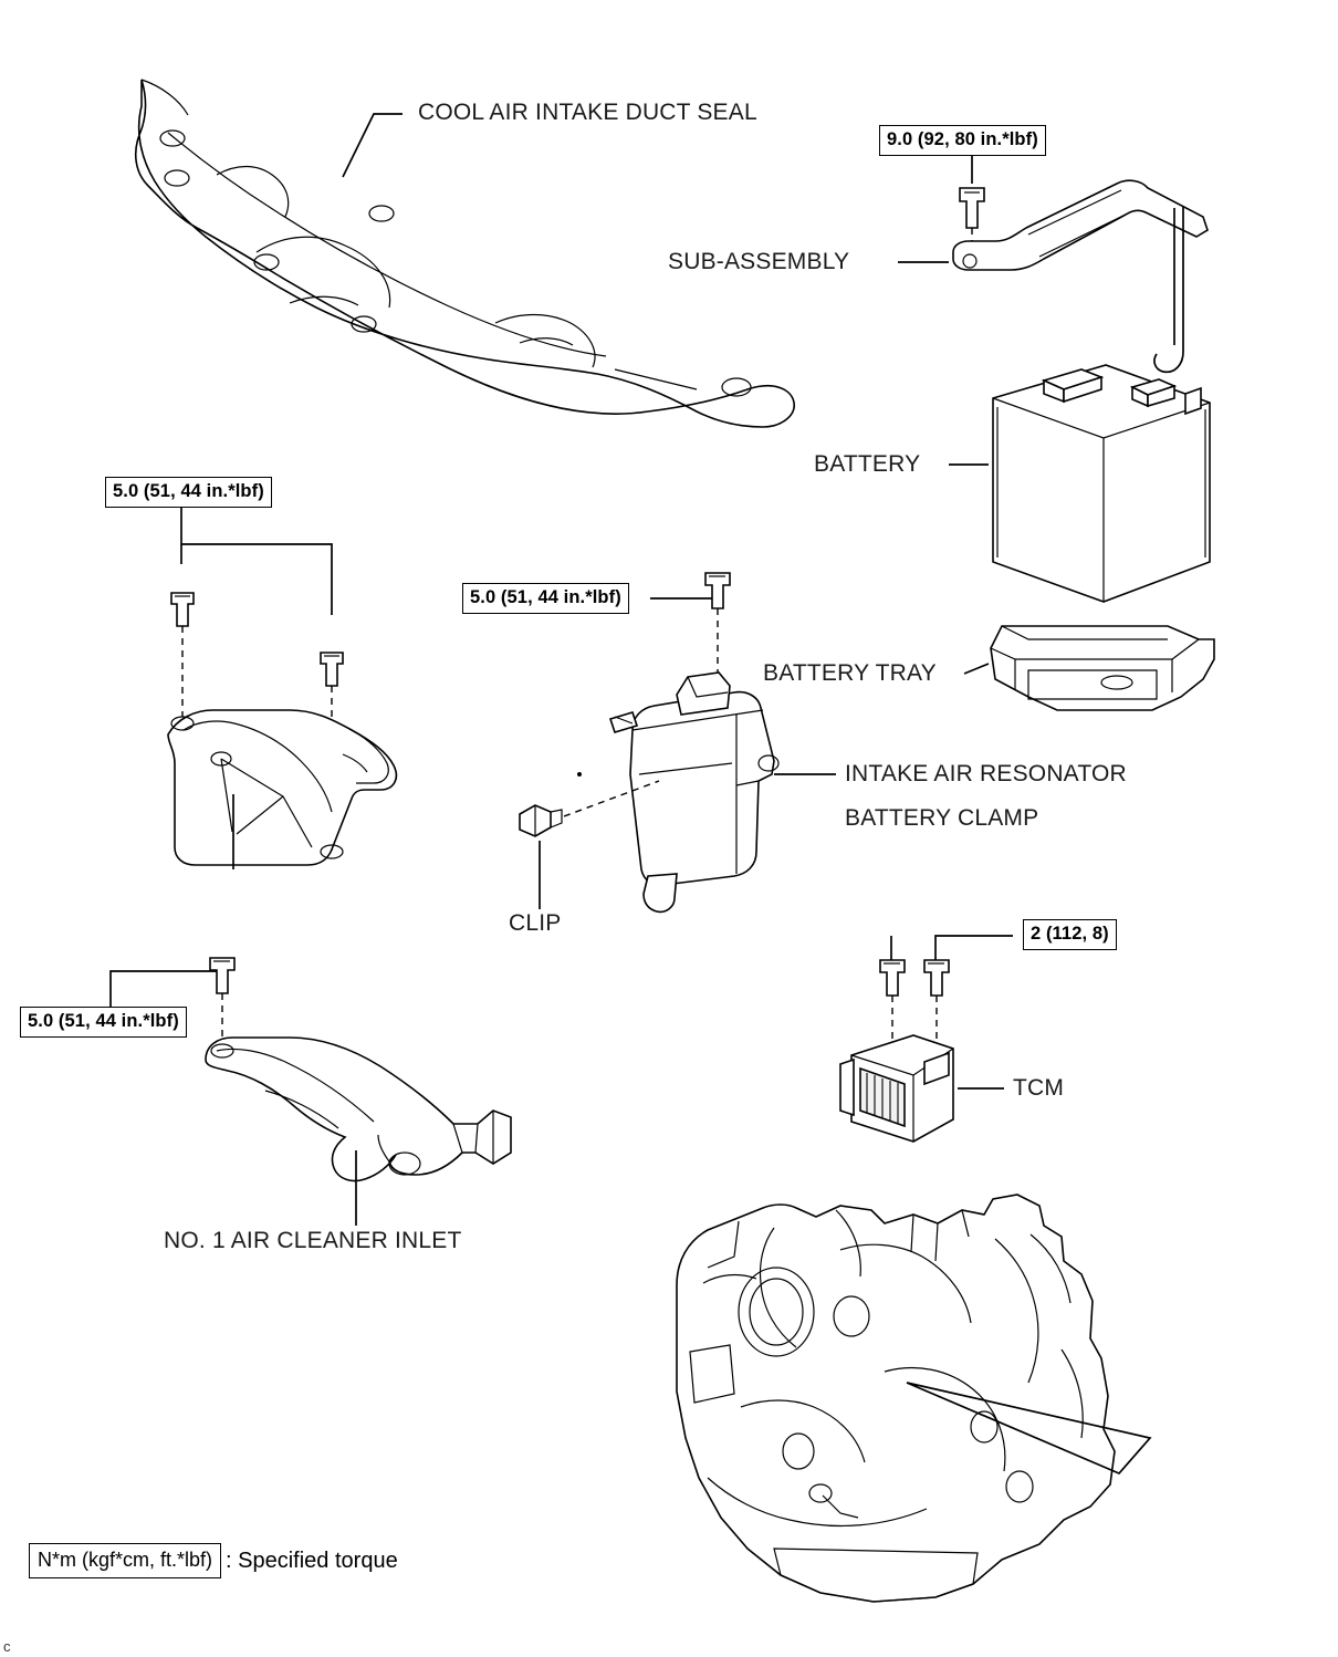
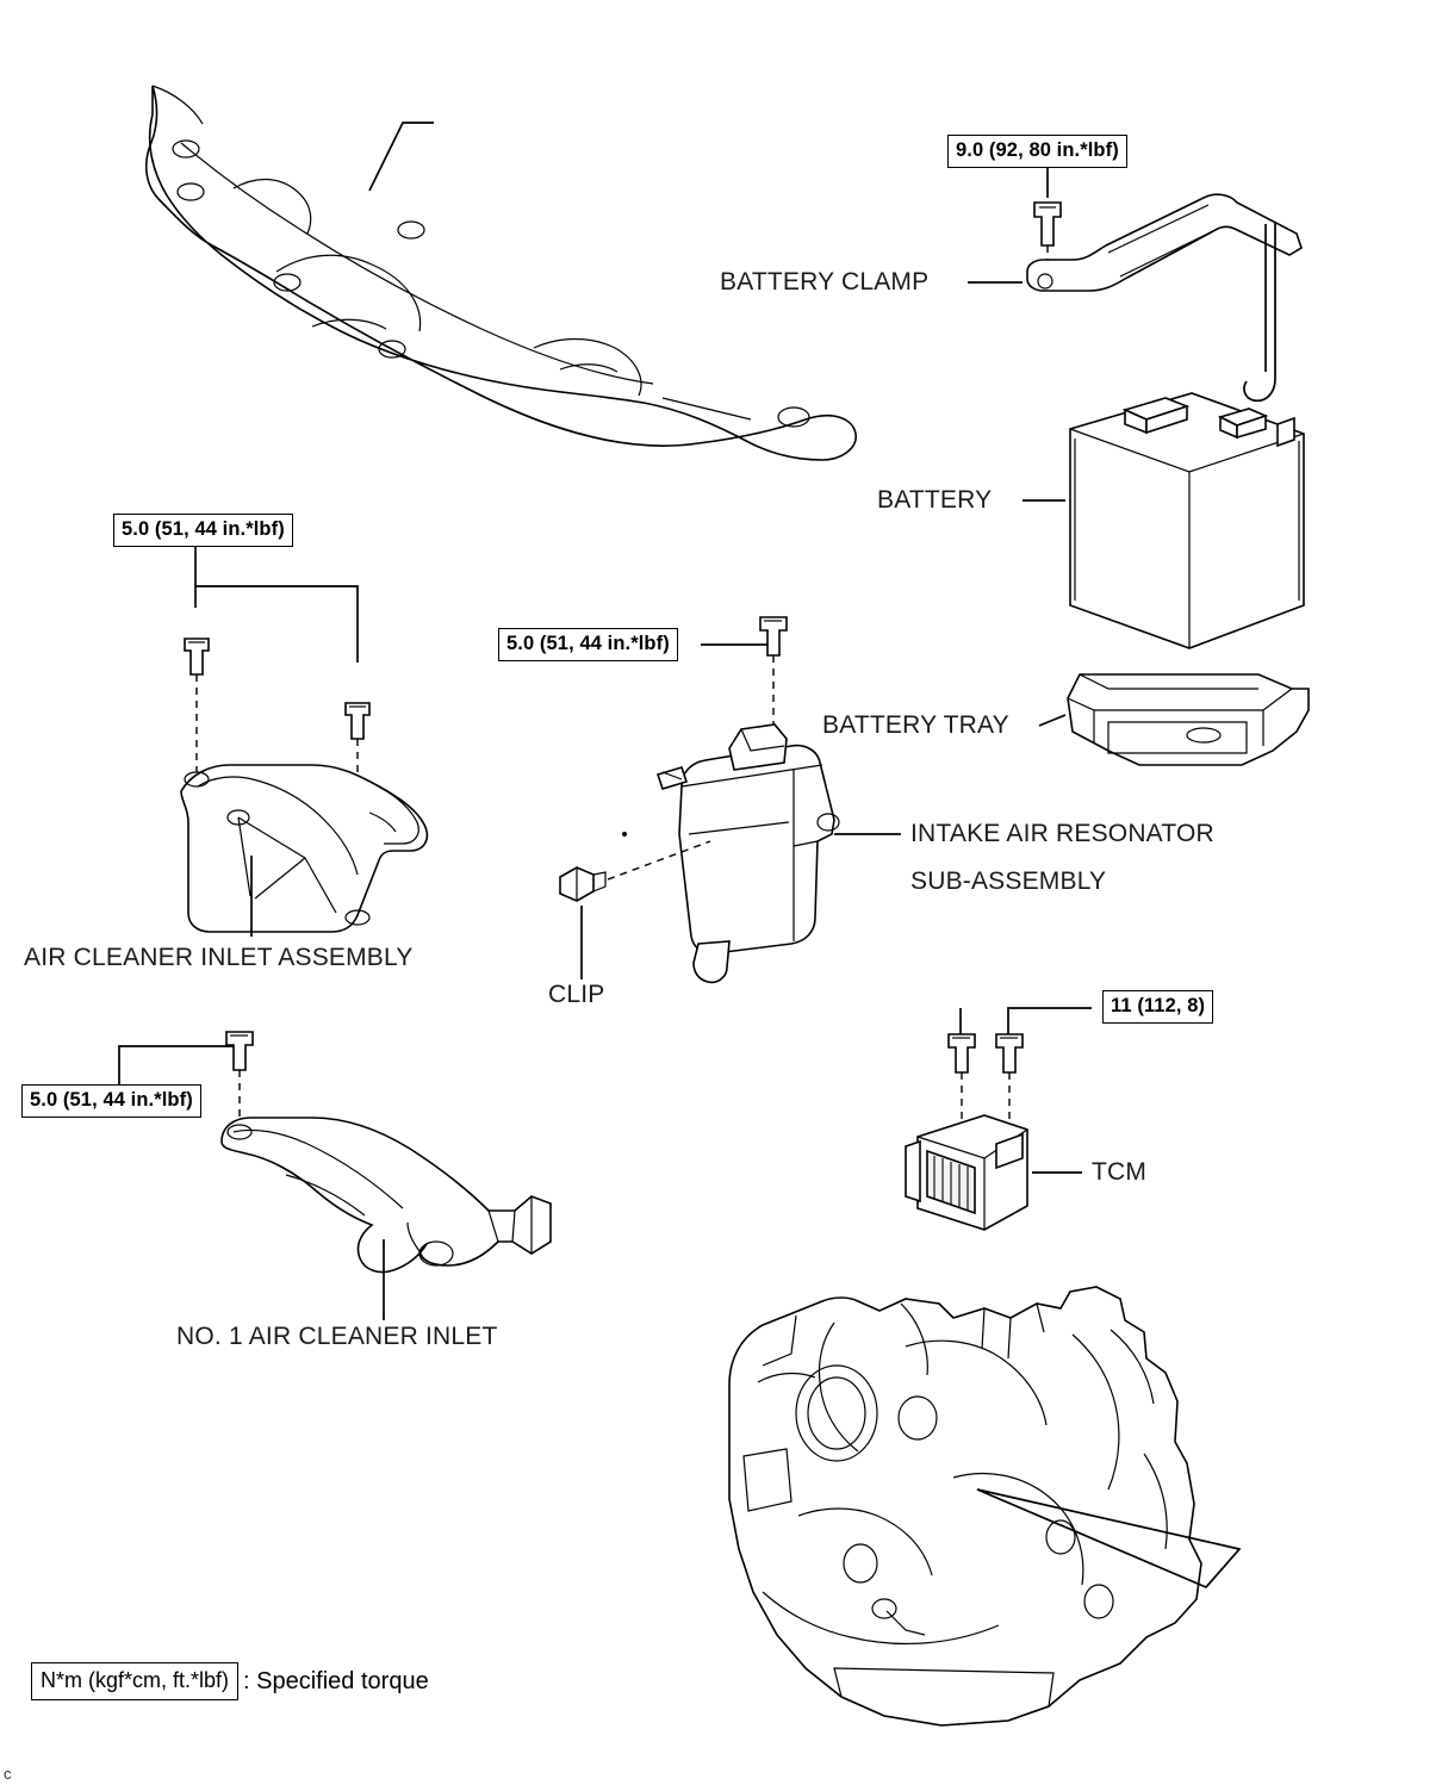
- COOL AIR INTAKE DUCT SEAL
  9.0 (92, 80 in.*lbf)
- SUB-ASSEMBLY
+ BATTERY CLAMP
  BATTERY
  BATTERY TRAY
  5.0 (51, 44 in.*lbf)
  5.0 (51, 44 in.*lbf)
  INTAKE AIR RESONATOR
- BATTERY CLAMP
+ SUB-ASSEMBLY
+ AIR CLEANER INLET ASSEMBLY
  CLIP
- 2 (112, 8)
+ 11 (112, 8)
  5.0 (51, 44 in.*lbf)
  TCM
  NO. 1 AIR CLEANER INLET
  N*m (kgf*cm, ft.*lbf)
  : Specified torque
  c
